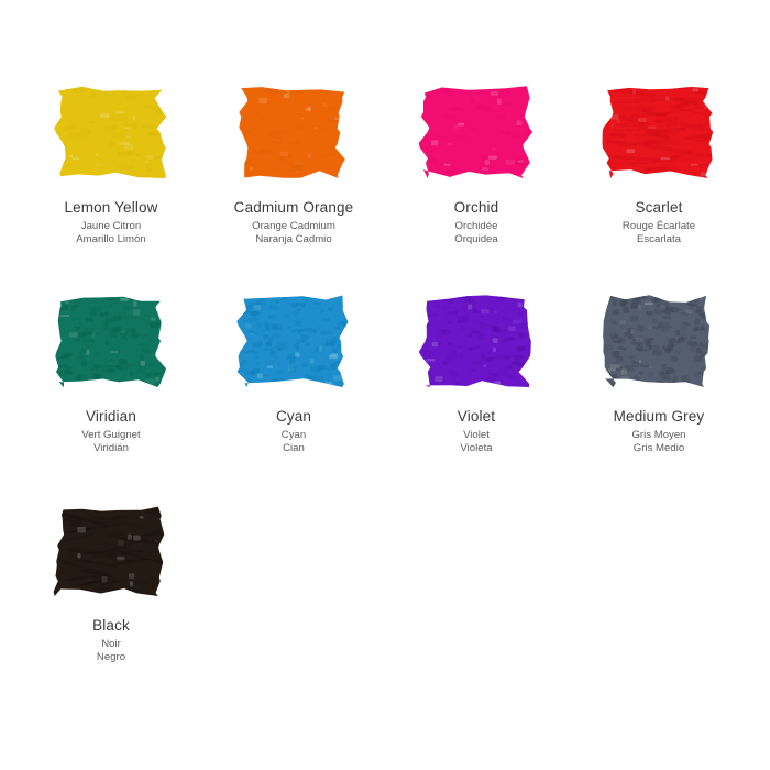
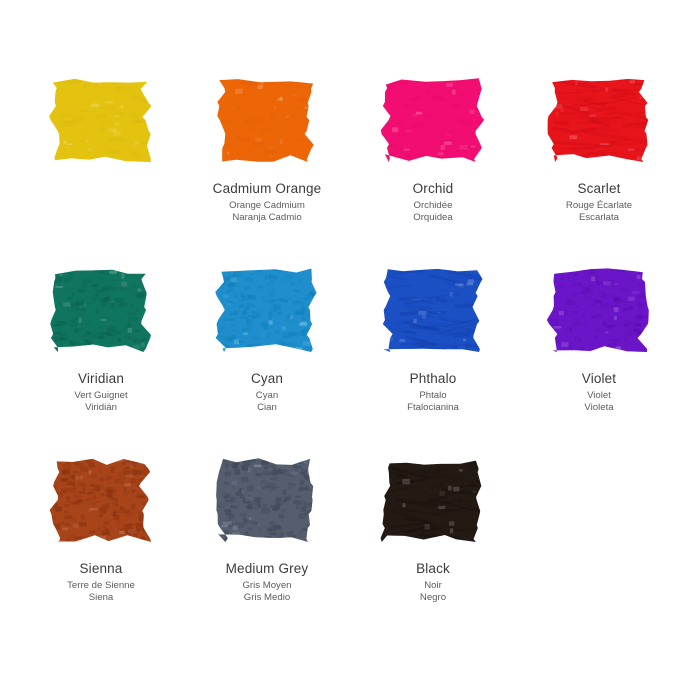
- Lemon Yellow
- Jaune Citron
- Amarillo Limón
  Cadmium Orange
  Orange Cadmium
  Naranja Cadmio
  Orchid
  Orchidée
  Orquidea
  Scarlet
  Rouge Écarlate
  Escarlata
  Viridian
  Vert Guignet
  Viridián
  Cyan
  Cyan
  Cian
+ Phthalo
+ Phtalo
+ Ftalocianina
  Violet
  Violet
  Violeta
+ Sienna
+ Terre de Sienne
+ Siena
  Medium Grey
  Gris Moyen
  Gris Medio
  Black
  Noir
  Negro
